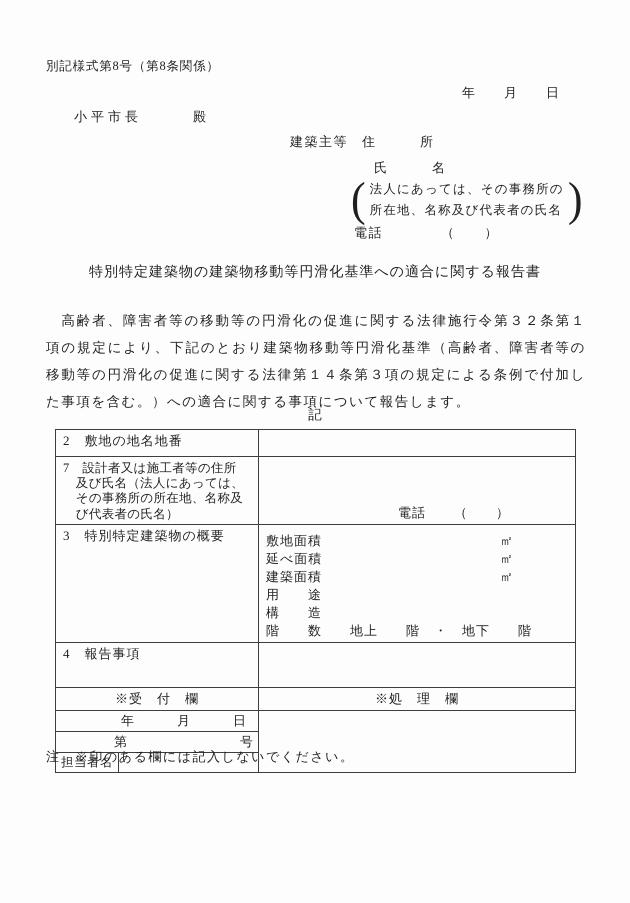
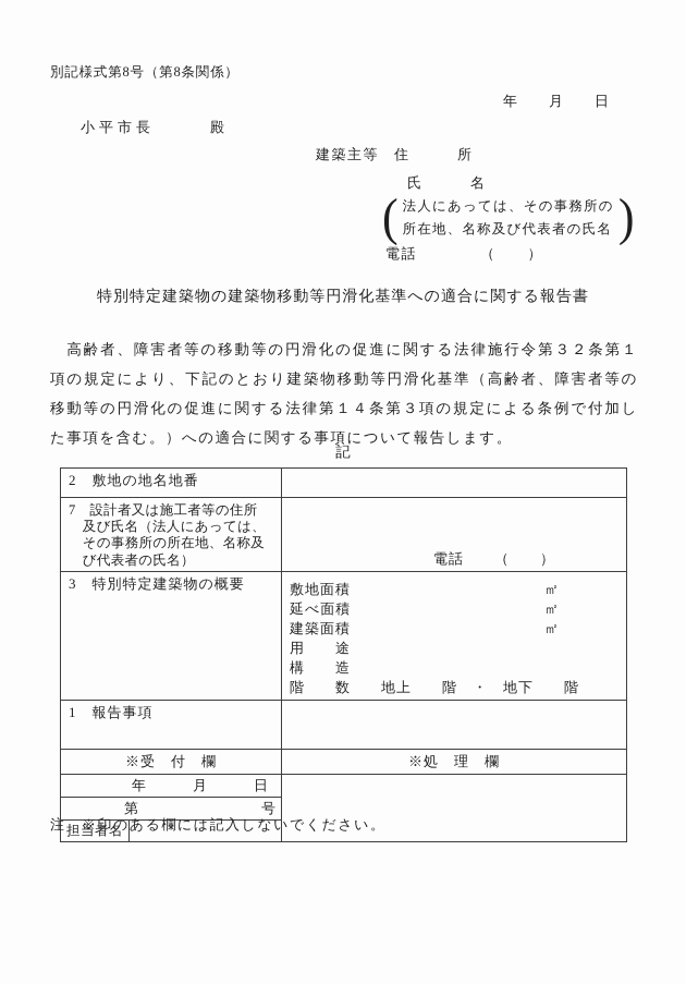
  別記様式第8号（第8条関係）
  年 月 日
  小平市長 殿
  建築主等 住 所
  氏 名
  (
  法人にあっては、その事務所の
  所在地、名称及び代表者の氏名
  )
  電話 （ ）
  特別特定建築物の建築物移動等円滑化基準への適合に関する報告書
  高齢者、障害者等の移動等の円滑化の促進に関する法律施行令第３２条第１項の規定により、下記のとおり建築物移動等円滑化基準（高齢者、障害者等の移動等の円滑化の促進に関する法律第１４条第３項の規定による条例で付加した事項を含む。）への適合に関する事項について報告します。
  記
  2 敷地の地名地番
  7 設計者又は施工者等の住所 及び氏名（法人にあっては、 その事務所の所在地、名称及 び代表者の氏名）	電話 （ ）
  3 特別特定建築物の概要	敷地面積 ㎡ 延べ面積 ㎡ 建築面積 ㎡ 用 途 構 造 階 数 地上 階 ・ 地下 階
- 4 報告事項
+ 1 報告事項
  ※受 付 欄	※処 理 欄
  年 月 日
  第 号
  担当者名
  注 ※印のある欄には記入しないでください。
